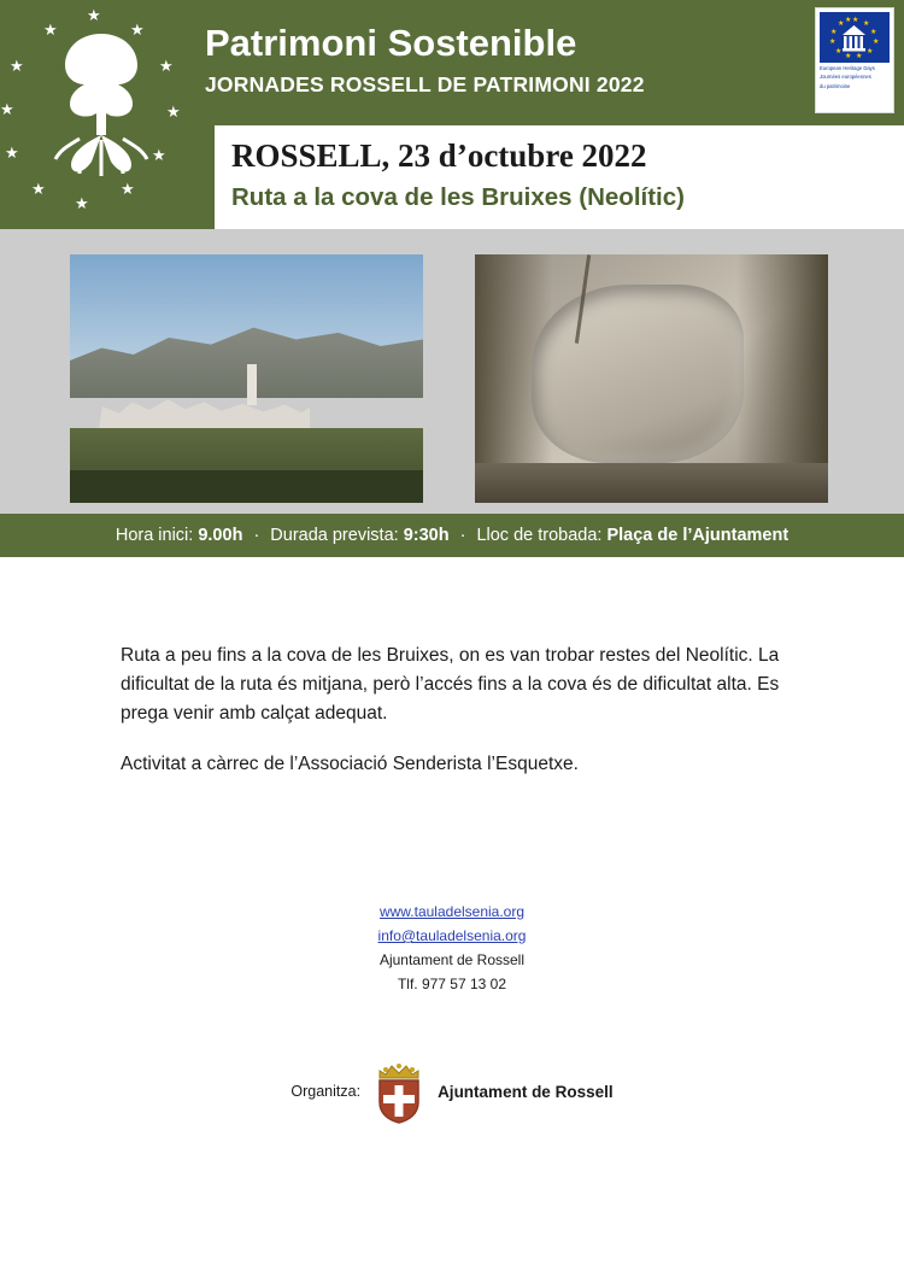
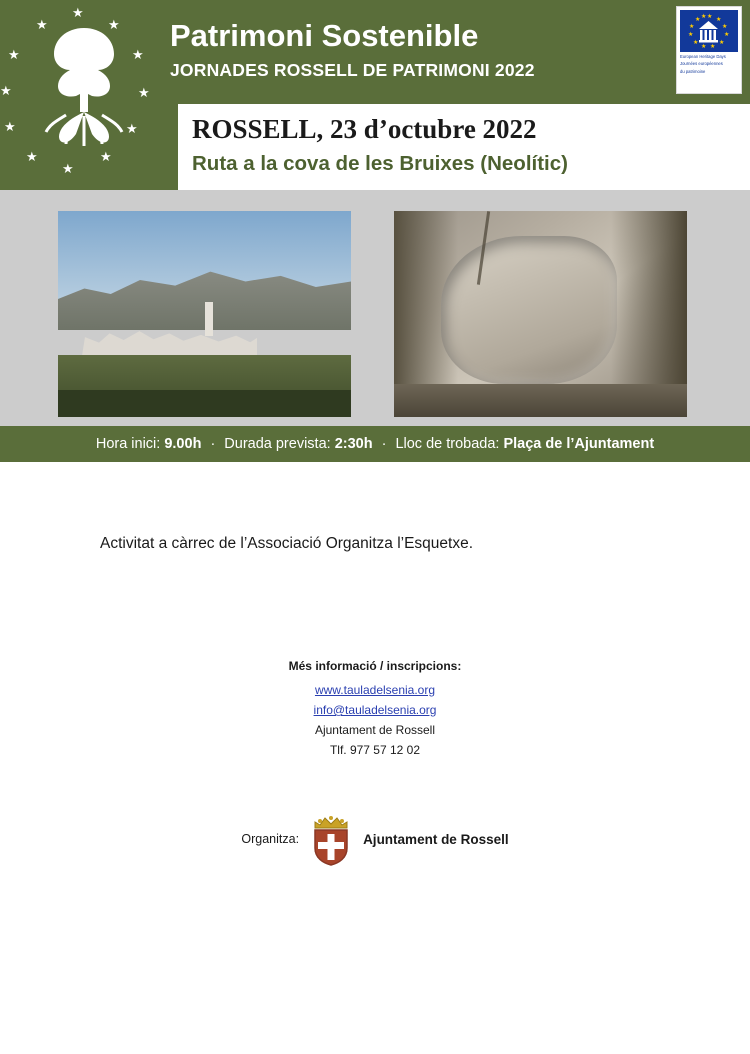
  ★
  ★
  ★
  ★
  ★
  ★
  ★
  ★
  ★
  ★
  ★
  ★
  Patrimoni Sostenible
  JORNADES ROSSELL DE PATRIMONI 2022
  ROSSELL, 23 d’octubre 2022
  Ruta a la cova de les Bruixes (Neolític)
  Hora inici:
  9.00h
  ·
  Durada prevista:
- 9:30h
+ 2:30h
  ·
  Lloc de trobada:
  Plaça de l’Ajuntament
- Ruta a peu fins a la cova de les Bruixes, on es van trobar restes del Neolític. La dificultat de la ruta és mitjana, però l’accés fins a la cova és de dificultat alta. Es prega venir amb calçat adequat.
- Activitat a càrrec de l’Associació Senderista l’Esquetxe.
+ Activitat a càrrec de l’Associació Organitza l’Esquetxe.
+ Més informació / inscripcions:
  www.tauladelsenia.org
  info@tauladelsenia.org
  Ajuntament de Rossell
- Tlf. 977 57 13 02
+ Tlf. 977 57 12 02
  Organitza:
  Ajuntament de Rossell
